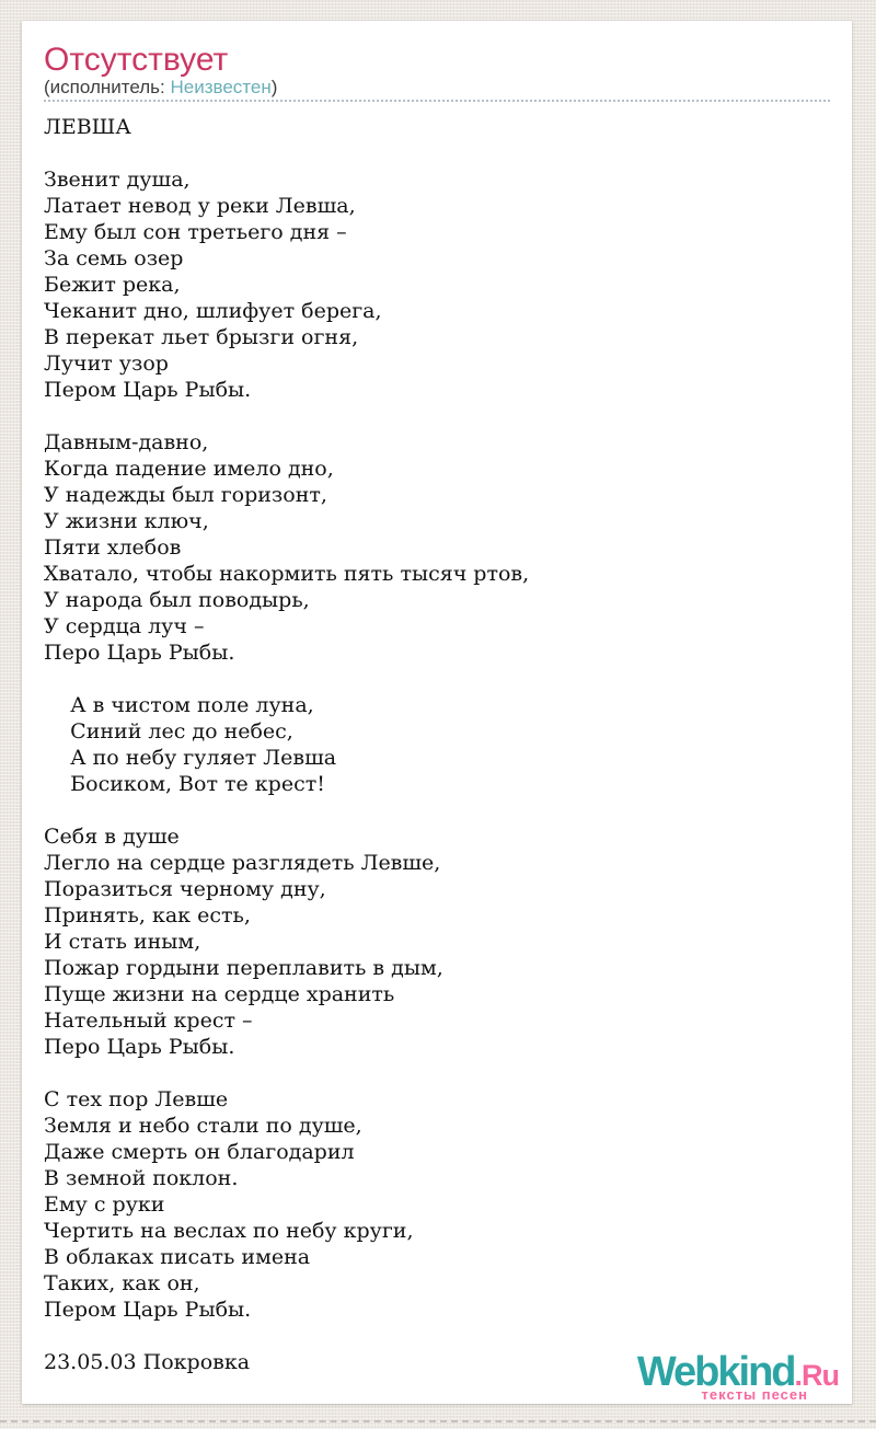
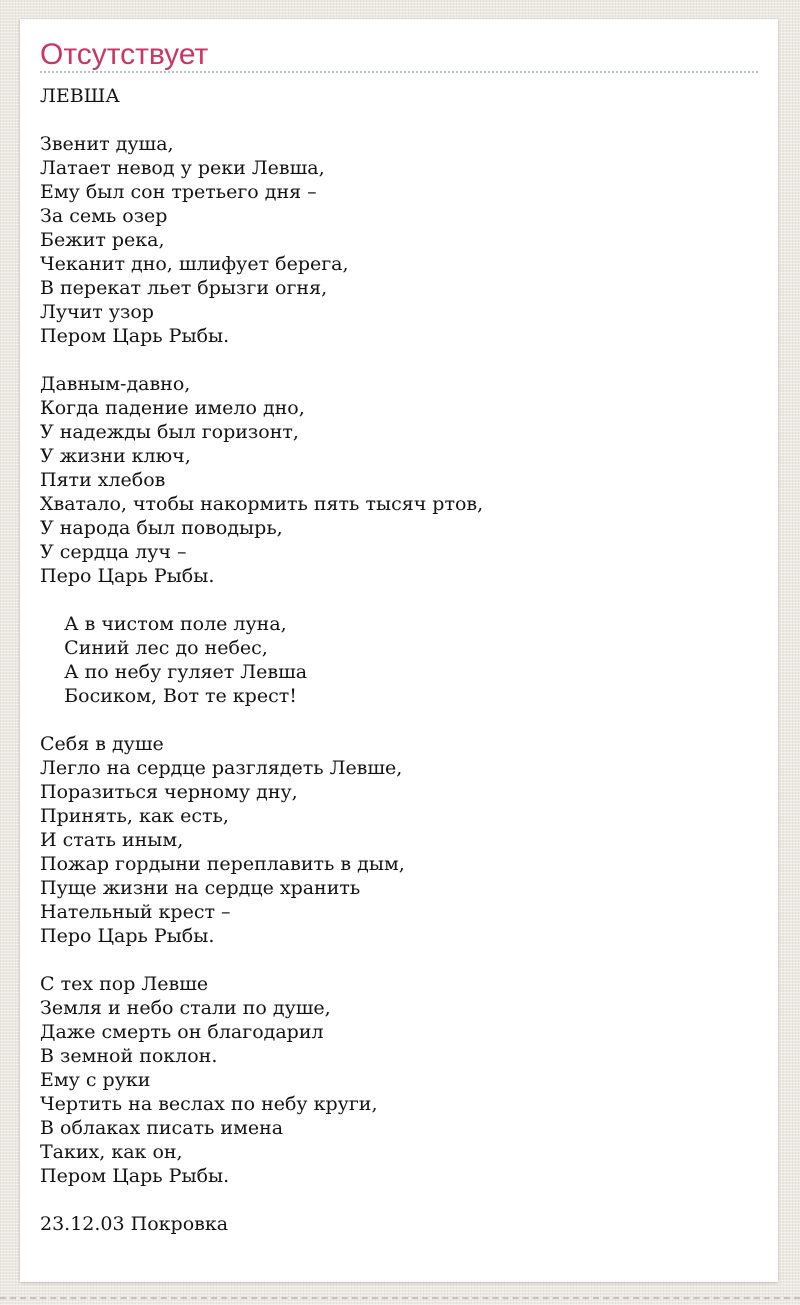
  Отсутствует
- (исполнитель: Неизвестен)
  ЛЕВША
  Звенит душа,
  Латает невод у реки Левша,
  Ему был сон третьего дня –
  За семь озер
  Бежит река,
  Чеканит дно, шлифует берега,
  В перекат льет брызги огня,
  Лучит узор
  Пером Царь Рыбы.
  Давным-давно,
  Когда падение имело дно,
  У надежды был горизонт,
  У жизни ключ,
  Пяти хлебов
  Хватало, чтобы накормить пять тысяч ртов,
  У народа был поводырь,
  У сердца луч –
  Перо Царь Рыбы.
  А в чистом поле луна,
  Синий лес до небес,
  А по небу гуляет Левша
  Босиком, Вот те крест!
  Себя в душе
  Легло на сердце разглядеть Левше,
  Поразиться черному дну,
  Принять, как есть,
  И стать иным,
  Пожар гордыни переплавить в дым,
  Пуще жизни на сердце хранить
  Нательный крест –
  Перо Царь Рыбы.
  С тех пор Левше
  Земля и небо стали по душе,
  Даже смерть он благодарил
  В земной поклон.
  Ему с руки
  Чертить на веслах по небу круги,
  В облаках писать имена
  Таких, как он,
  Пером Царь Рыбы.
- 23.05.03 Покровка
+ 23.12.03 Покровка
- Webkind.Ru
- тексты песен
